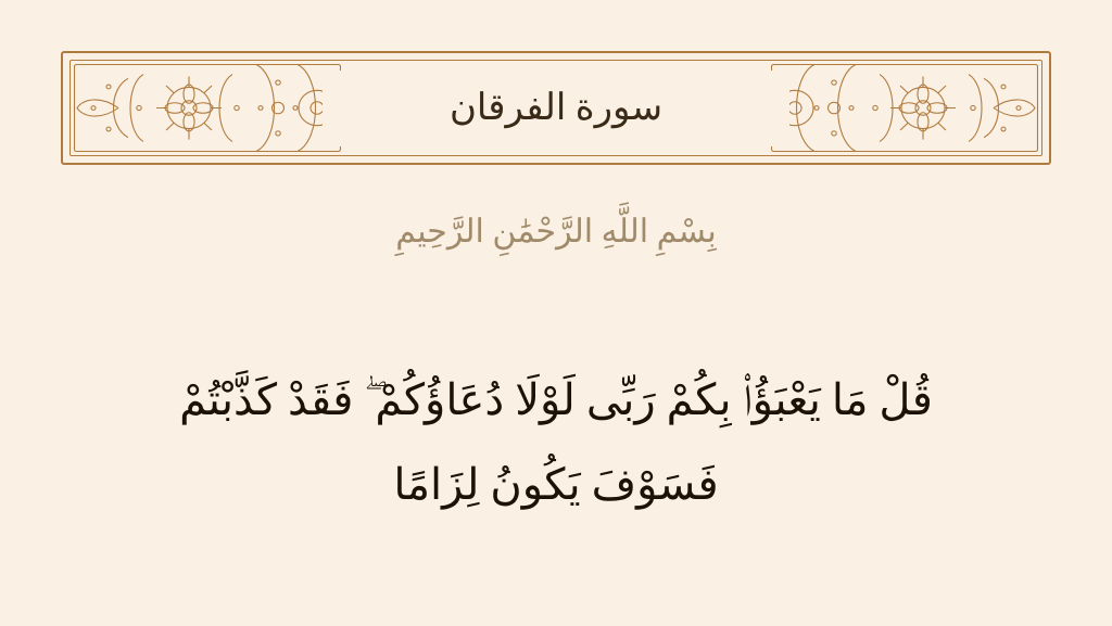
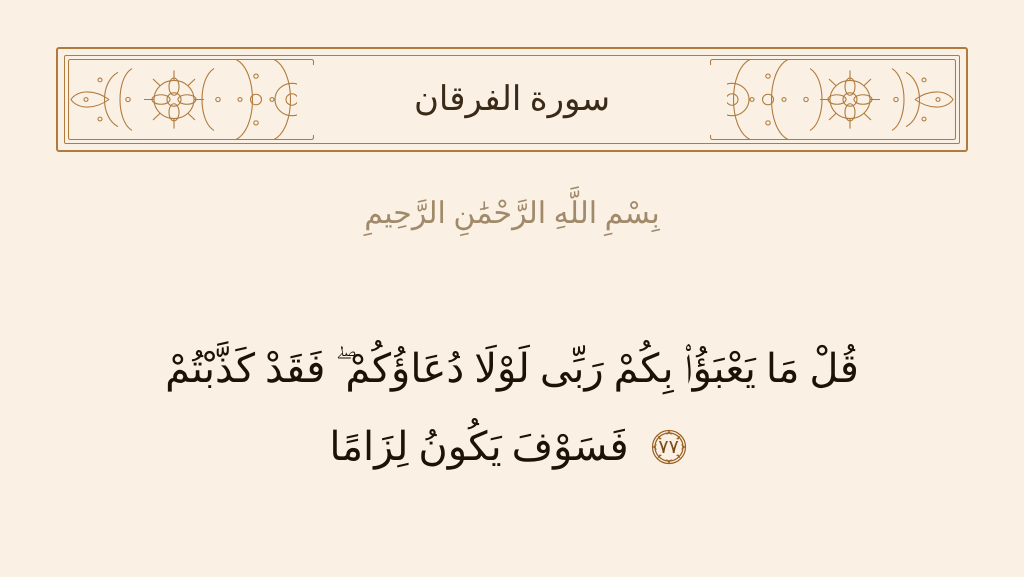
  سورة الفرقان
  بِسْمِ اللَّهِ الرَّحْمَٰنِ الرَّحِيمِ
  قُلْ مَا يَعْبَؤُا۟ بِكُمْ رَبِّى لَوْلَا دُعَاؤُكُمْ ۖ فَقَدْ كَذَّبْتُمْ
+ ٧٧
  فَسَوْفَ يَكُونُ لِزَامًا
